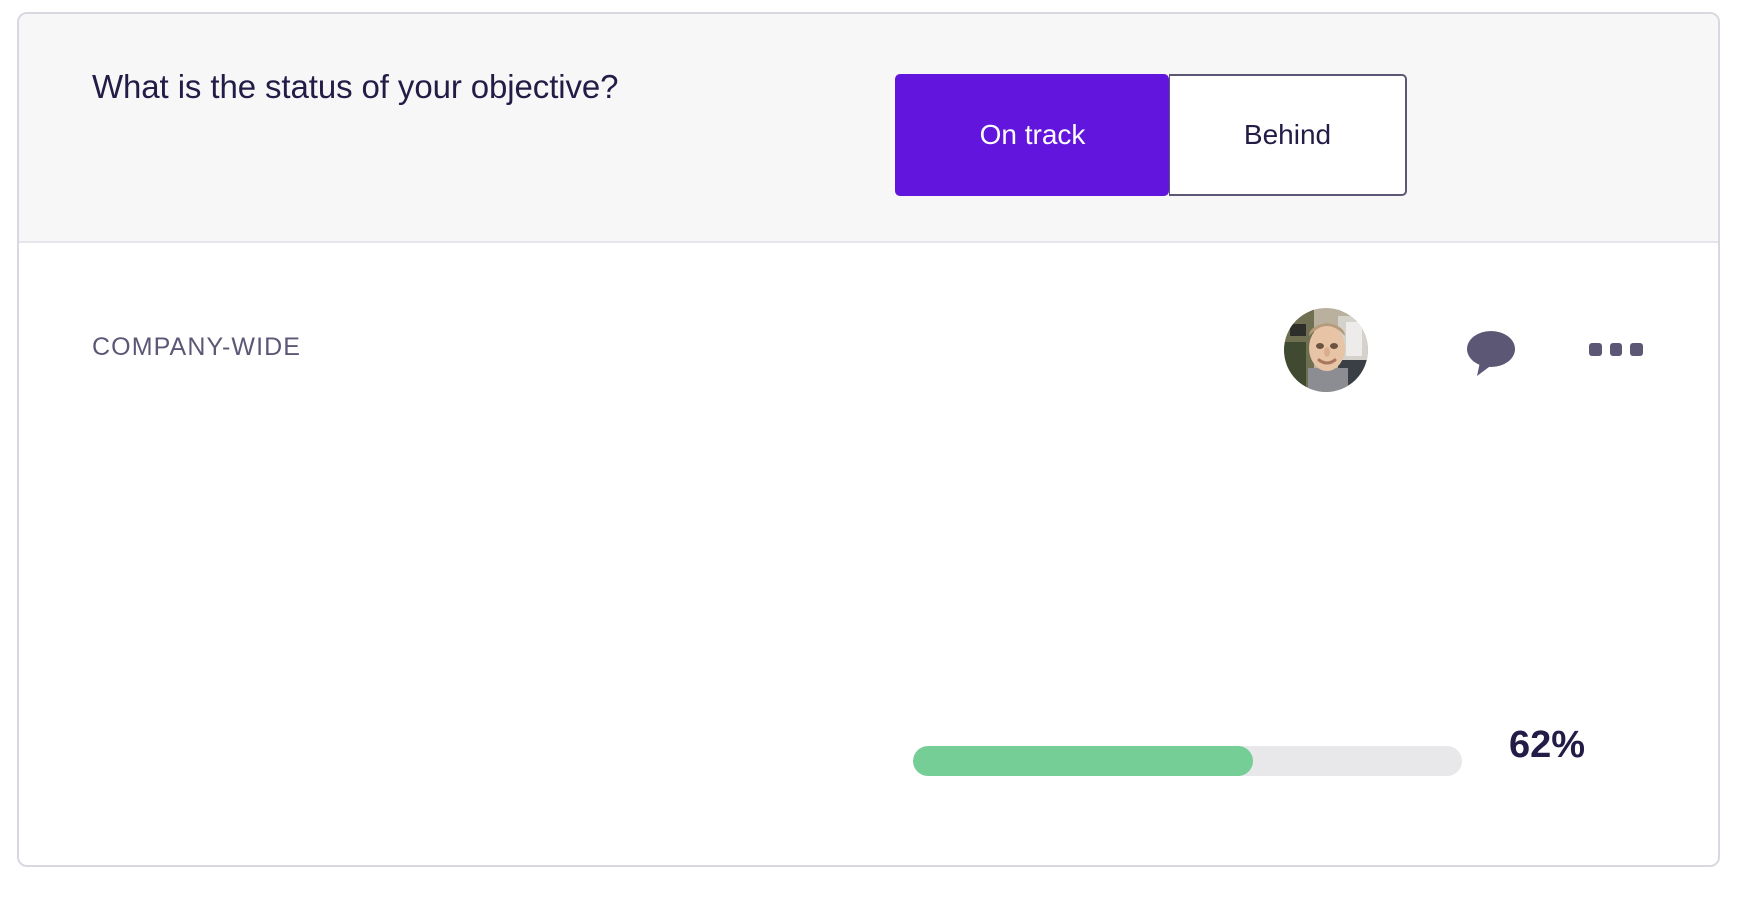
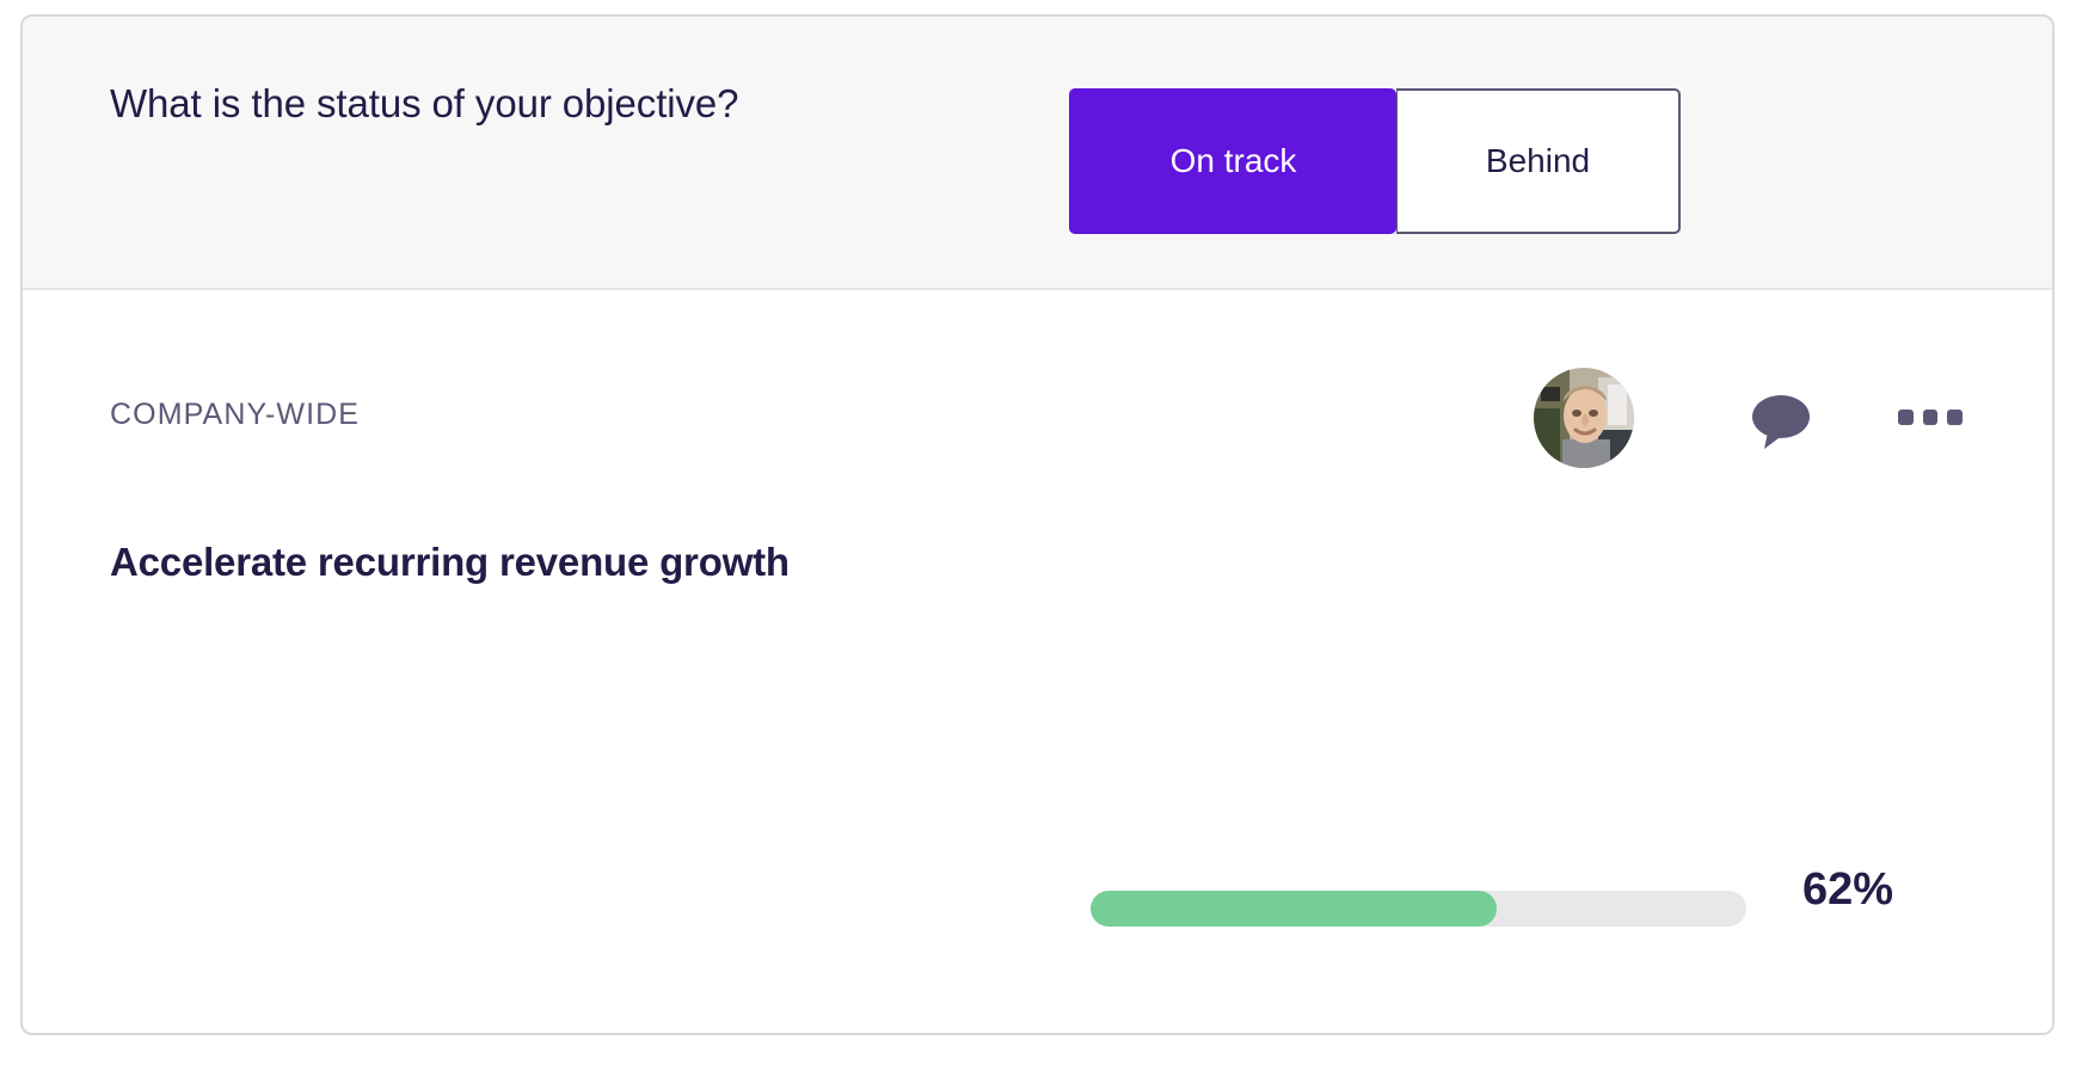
  What is the status of your objective?
  On track
  Behind
  COMPANY-WIDE
+ Accelerate recurring revenue growth
  62%
